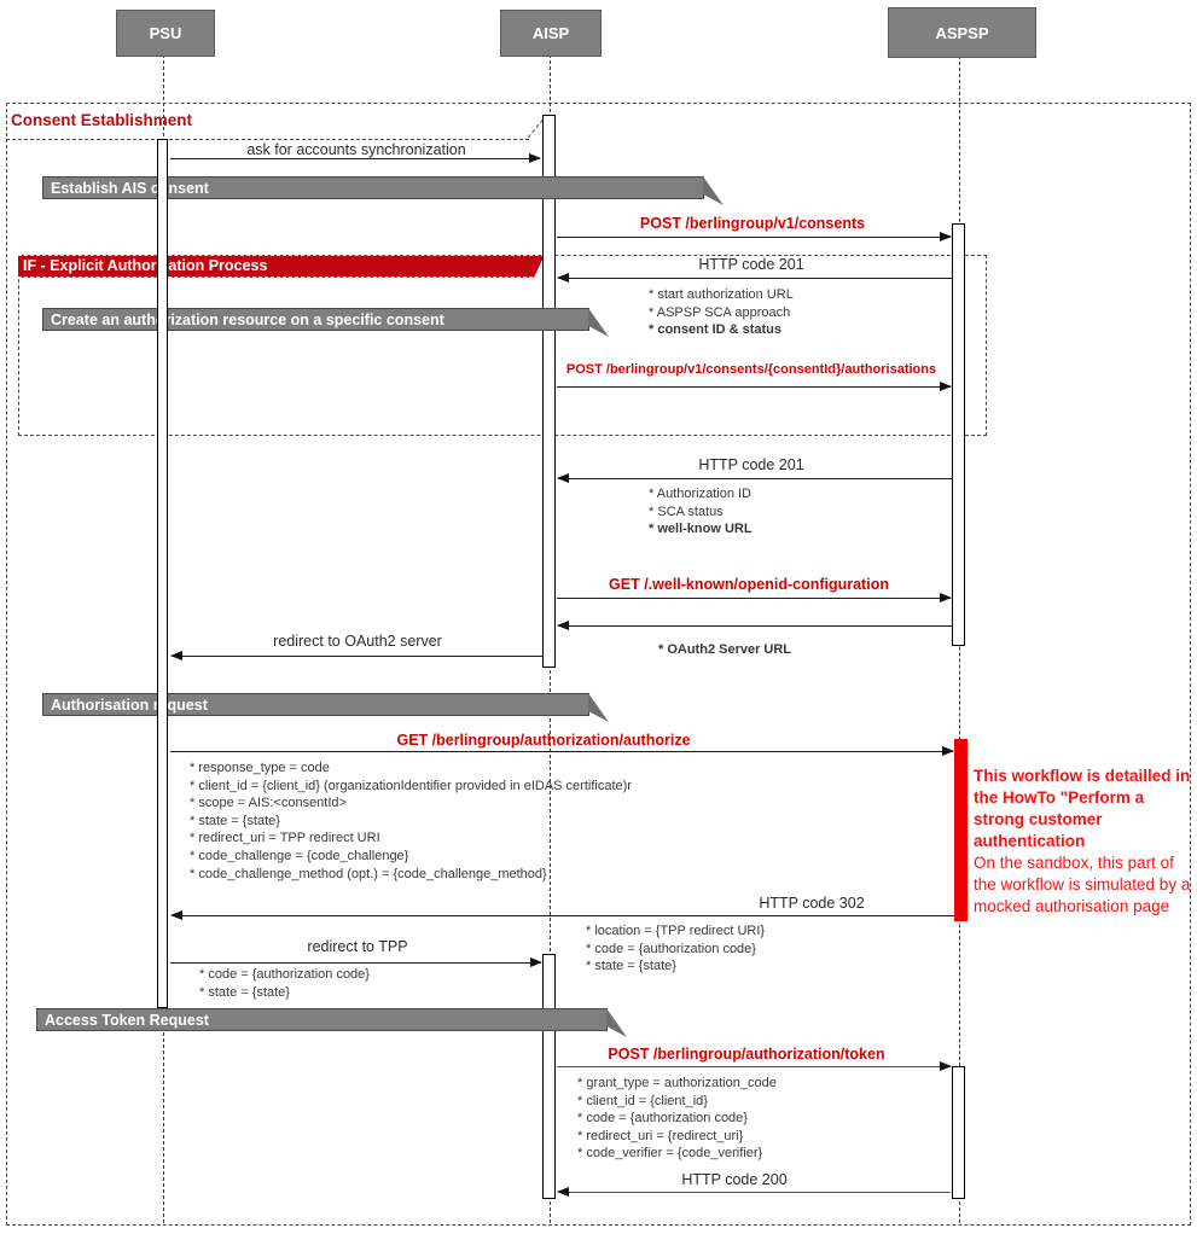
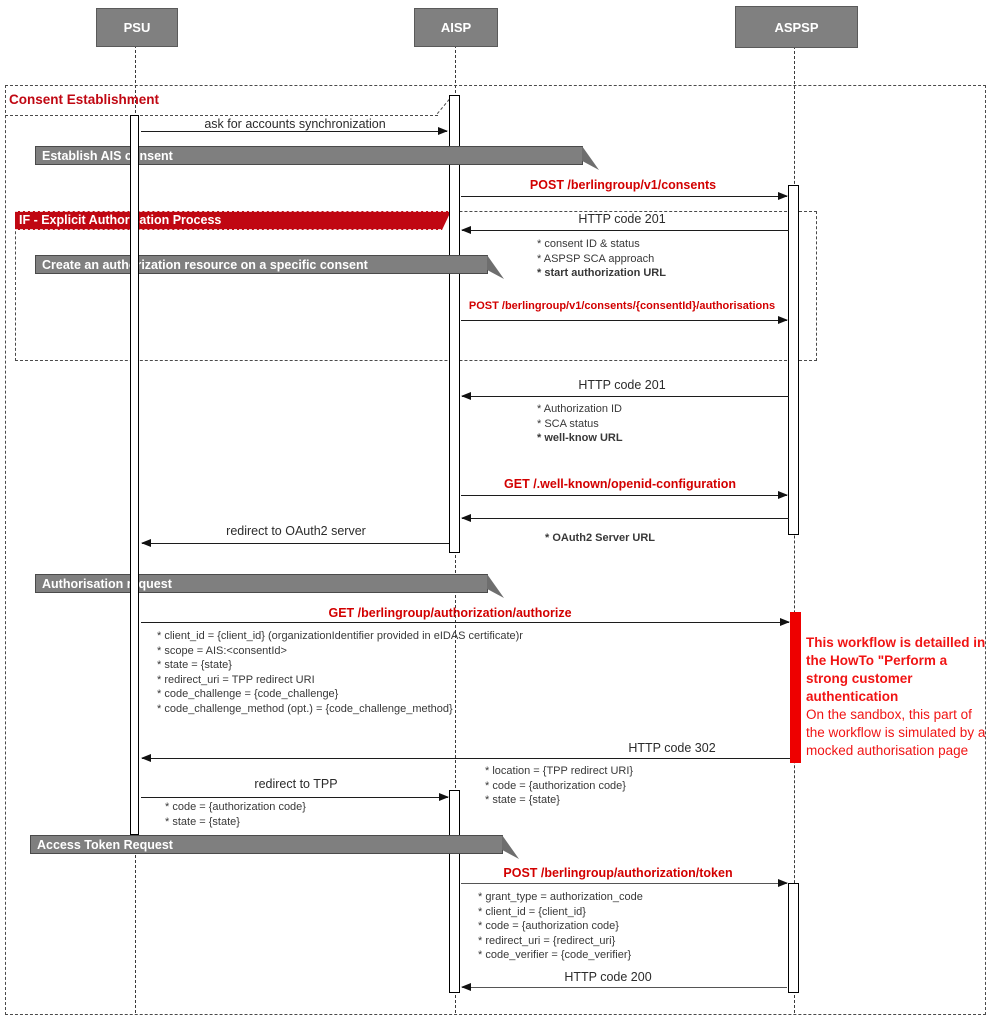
  PSU
  AISP
  ASPSP
  Consent Establishment
  IF - Explicit Authoration Process
  Establish AIS cnsent
  Create an authization resource on a specific consent
  Authorisationquest
  Access Token Request
  ask for accounts synchronization
  POST /berlingroup/v1/consents
  HTTP code 201
  POST /berlingroup/v1/consents/{consentId}/authorisations
  HTTP code 201
  GET /.well-known/openid-configuration
  redirect to OAuth2 server
  GET /berlingroup/authorization/authorize
  HTTP code 302
  redirect to TPP
  POST /berlingroup/authorization/token
  HTTP code 200
- * start authorization URL
+ * consent ID & status
  * ASPSP SCA approach
- * consent ID & status
+ * start authorization URL
  * Authorization ID
  * SCA status
  * well-know URL
  * OAuth2 Server URL
- * response_type = code
  * client_id = {client_id} (organizationIdentifier provided in eIDAS certificate)r
  * scope = AIS:<consentId>
  * state = {state}
  * redirect_uri = TPP redirect URI
  * code_challenge = {code_challenge}
  * code_challenge_method (opt.) = {code_challenge_method}
  * location = {TPP redirect URI}
  * code = {authorization code}
  * state = {state}
  * code = {authorization code}
  * state = {state}
  * grant_type = authorization_code
  * client_id = {client_id}
  * code = {authorization code}
  * redirect_uri = {redirect_uri}
  * code_verifier = {code_verifier}
  This workflow is detailled in the HowTo "Perform a strong customer authentication
  On the sandbox, this part of the workflow is simulated by a mocked authorisation page
